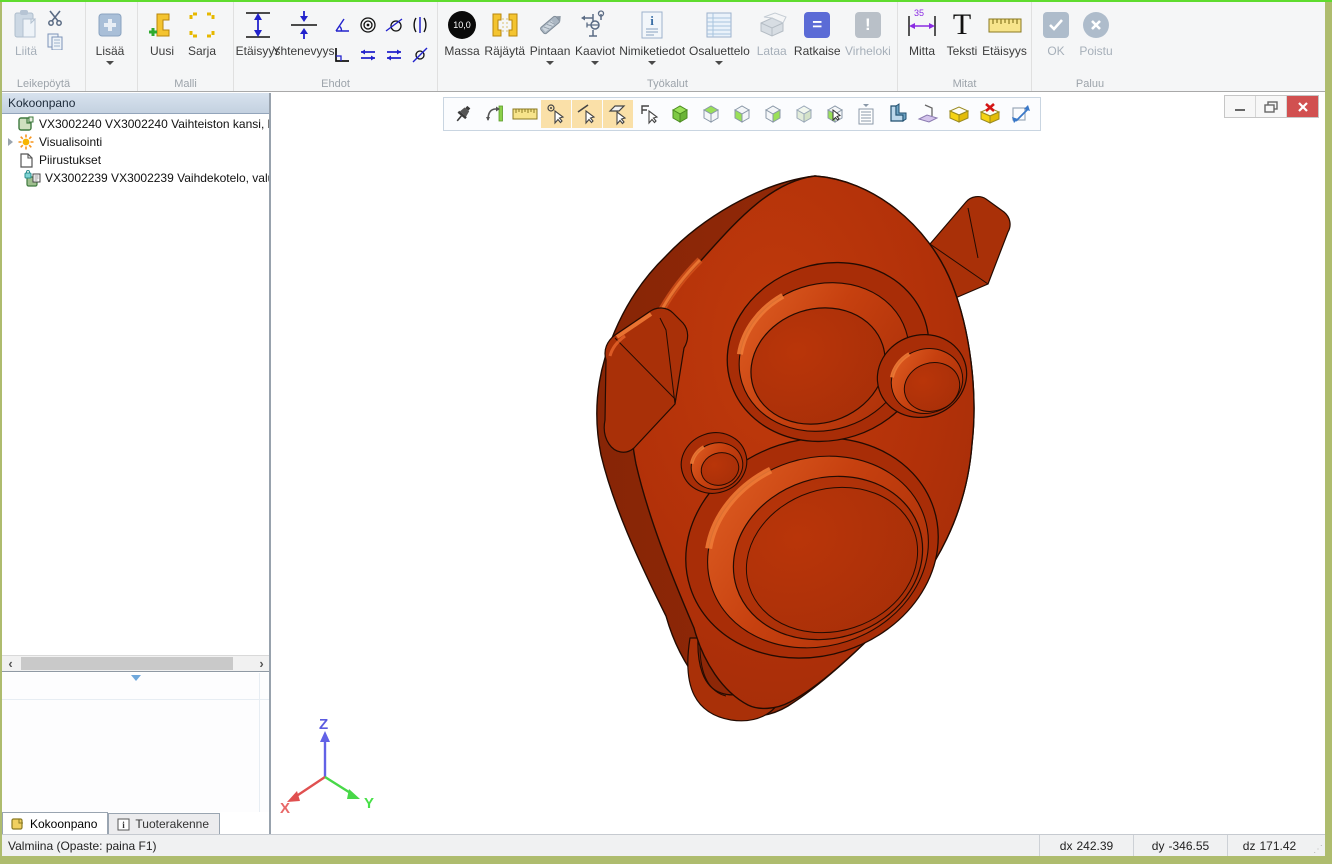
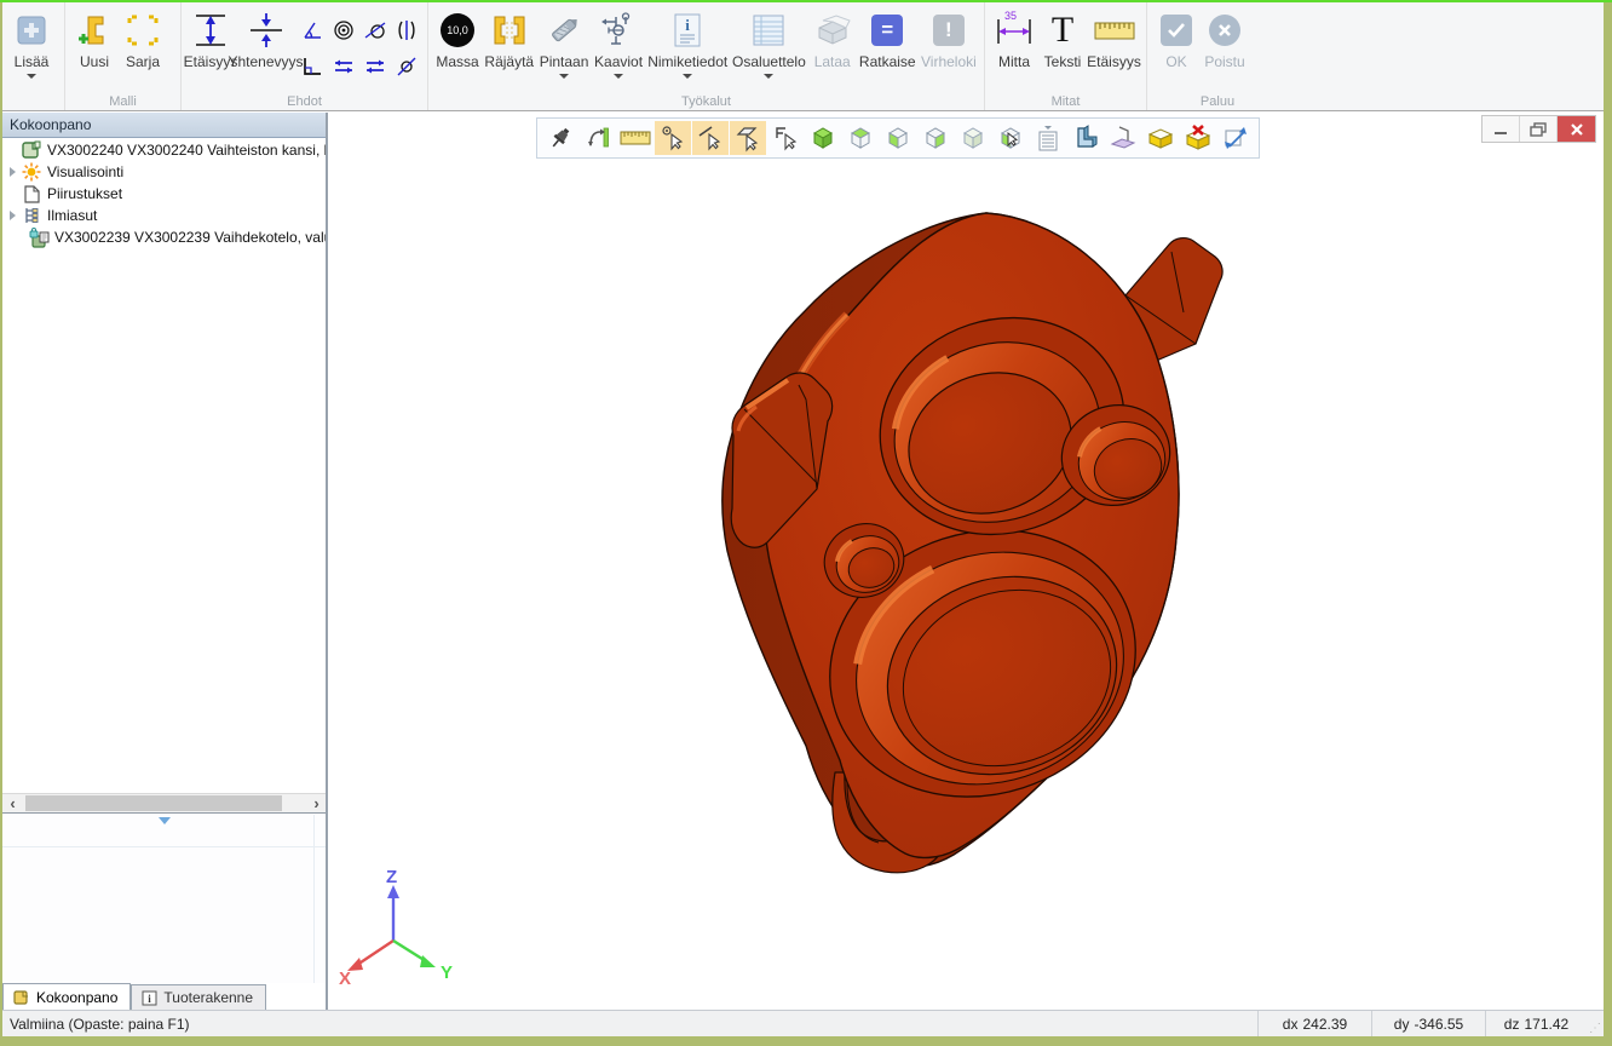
- Liitä
- Leikepöytä
  Lisää
  Uusi
  Sarja
  Malli
  Etäisyys
  Yhtenevyys
  Ehdot
  10,0
  Massa
  Räjäytä
  Pintaan
  Kaaviot
  i
  Nimiketiedot
  Osaluettelo
  Lataa
  =
  Ratkaise
  !
  Virheloki
  Työkalut
  35
  Mitta
  T
  Teksti
  Etäisyys
  Mitat
  OK
  Poistu
  Paluu
  Kokoonpano
  VX3002240 VX3002240 Vaihteiston kansi,
  Visualisointi
  Piirustukset
+ Ilmiasut
  VX3002239 VX3002239 Vaihdekotelo, val
  ‹
  ›
  Kokoonpano
  i
  Tuoterakenne
  Z
  X
  Y
  Valmiina (Opaste: paina F1)
  dx
  242.39
  dy
  -346.55
  dz
  171.42
  ⋰
